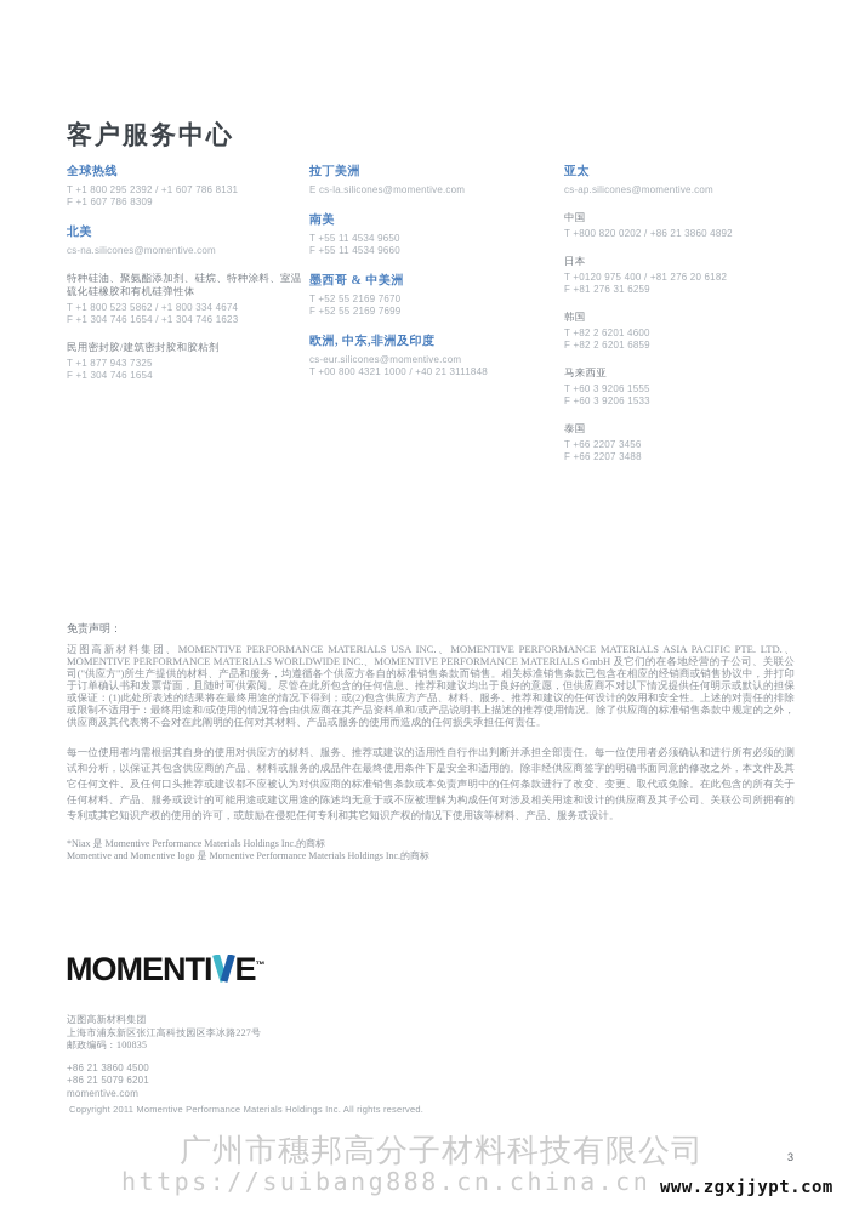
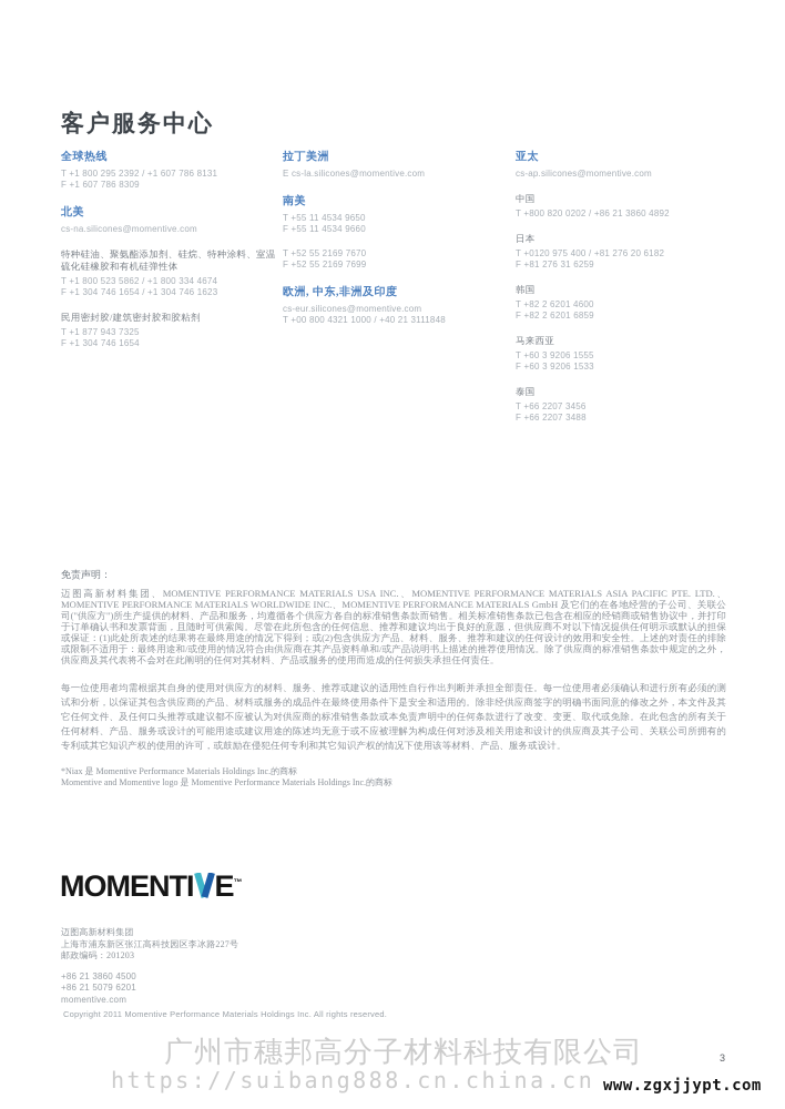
  客户服务中心
  全球热线
  T +1 800 295 2392 / +1 607 786 8131
  F +1 607 786 8309
  北美
  cs-na.silicones@momentive.com
  特种硅油、聚氨酯添加剂、硅烷、特种涂料、室温硫化硅橡胶和有机硅弹性体
  T +1 800 523 5862 / +1 800 334 4674
  F +1 304 746 1654 / +1 304 746 1623
  民用密封胶/建筑密封胶和胶粘剂
  T +1 877 943 7325
  F +1 304 746 1654
  拉丁美洲
  E cs-la.silicones@momentive.com
  南美
  T +55 11 4534 9650
  F +55 11 4534 9660
- 墨西哥 & 中美洲
  T +52 55 2169 7670
  F +52 55 2169 7699
  欧洲, 中东,非洲及印度
  cs-eur.silicones@momentive.com
  T +00 800 4321 1000 / +40 21 3111848
  亚太
  cs-ap.silicones@momentive.com
  中国
  T +800 820 0202 / +86 21 3860 4892
  日本
  T +0120 975 400 / +81 276 20 6182
  F +81 276 31 6259
  韩国
  T +82 2 6201 4600
  F +82 2 6201 6859
  马来西亚
  T +60 3 9206 1555
  F +60 3 9206 1533
  泰国
  T +66 2207 3456
  F +66 2207 3488
  免责声明：
  迈图高新材料集团、MOMENTIVE PERFORMANCE MATERIALS USA INC.、MOMENTIVE PERFORMANCE MATERIALS ASIA PACIFIC PTE. LTD.、MOMENTIVE PERFORMANCE MATERIALS WORLDWIDE INC.、MOMENTIVE PERFORMANCE MATERIALS GmbH 及它们的在各地经营的子公司、关联公司("供应方")所生产提供的材料、产品和服务，均遵循各个供应方各自的标准销售条款而销售。相关标准销售条款已包含在相应的经销商或销售协议中，并打印于订单确认书和发票背面，且随时可供索阅。尽管在此所包含的任何信息、推荐和建议均出于良好的意愿，但供应商不对以下情况提供任何明示或默认的担保或保证：(1)此处所表述的结果将在最终用途的情况下得到；或(2)包含供应方产品、材料、服务、推荐和建议的任何设计的效用和安全性。上述的对责任的排除或限制不适用于：最终用途和/或使用的情况符合由供应商在其产品资料单和/或产品说明书上描述的推荐使用情况。除了供应商的标准销售条款中规定的之外，供应商及其代表将不会对在此阐明的任何对其材料、产品或服务的使用而造成的任何损失承担任何责任。
  每一位使用者均需根据其自身的使用对供应方的材料、服务、推荐或建议的适用性自行作出判断并承担全部责任。每一位使用者必须确认和进行所有必须的测试和分析，以保证其包含供应商的产品、材料或服务的成品件在最终使用条件下是安全和适用的。除非经供应商签字的明确书面同意的修改之外，本文件及其它任何文件、及任何口头推荐或建议都不应被认为对供应商的标准销售条款或本免责声明中的任何条款进行了改变、变更、取代或免除。在此包含的所有关于任何材料、产品、服务或设计的可能用途或建议用途的陈述均无意于或不应被理解为构成任何对涉及相关用途和设计的供应商及其子公司、关联公司所拥有的专利或其它知识产权的使用的许可，或鼓励在侵犯任何专利和其它知识产权的情况下使用该等材料、产品、服务或设计。
  *Niax 是 Momentive Performance Materials Holdings Inc.的商标
  Momentive and Momentive logo 是 Momentive Performance Materials Holdings Inc.的商标
  MOMENTI E™
  迈图高新材料集团
  上海市浦东新区张江高科技园区李冰路227号
- 邮政编码：100835
+ 邮政编码：201203
  +86 21 3860 4500
  +86 21 5079 6201
  momentive.com
  Copyright 2011 Momentive Performance Materials Holdings Inc. All rights reserved.
  广州市穗邦高分子材料科技有限公司
  https://suibang888.cn.china.cn
  www.zgxjjypt.com
  3
